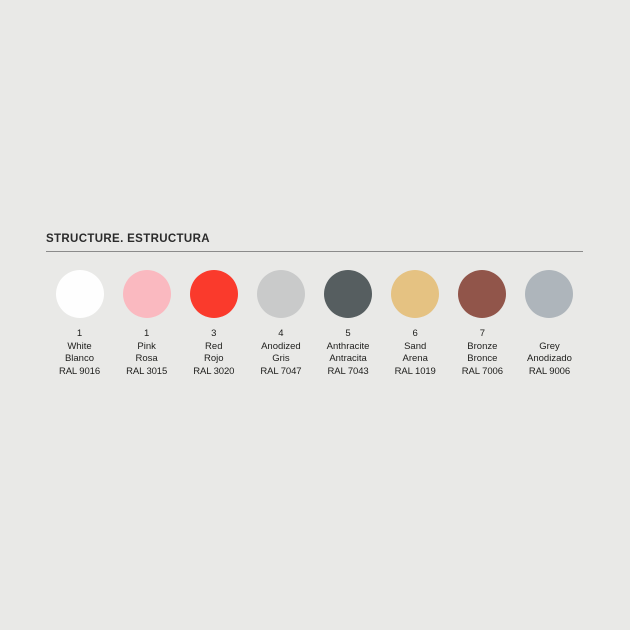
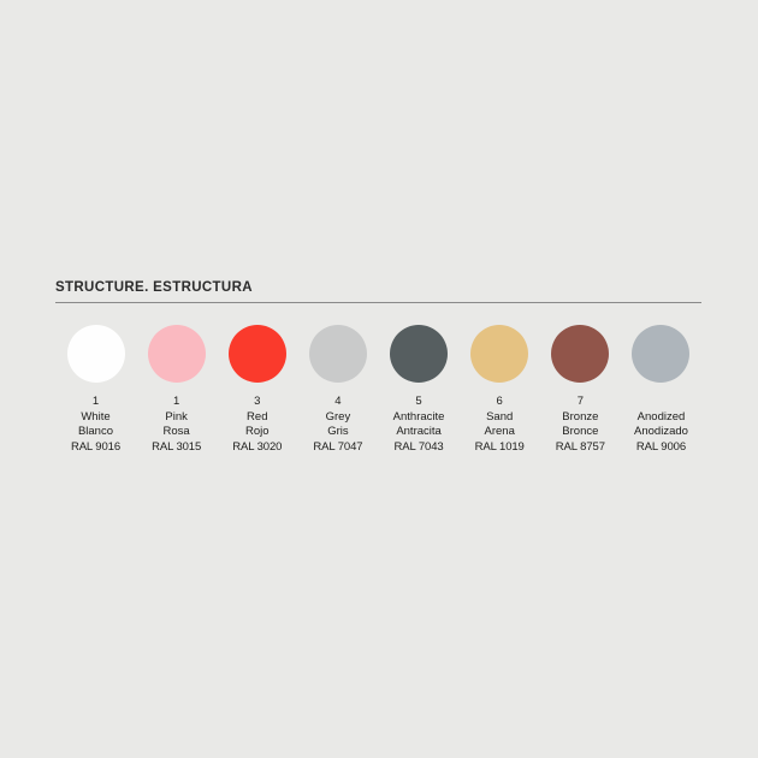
  STRUCTURE. ESTRUCTURA
  1
  White
  Blanco
  RAL 9016
  1
  Pink
  Rosa
  RAL 3015
  3
  Red
  Rojo
  RAL 3020
  4
- Anodized
+ Grey
  Gris
  RAL 7047
  5
  Anthracite
  Antracita
  RAL 7043
  6
  Sand
  Arena
  RAL 1019
  7
  Bronze
  Bronce
- RAL 7006
+ RAL 8757
- Grey
+ Anodized
  Anodizado
  RAL 9006
